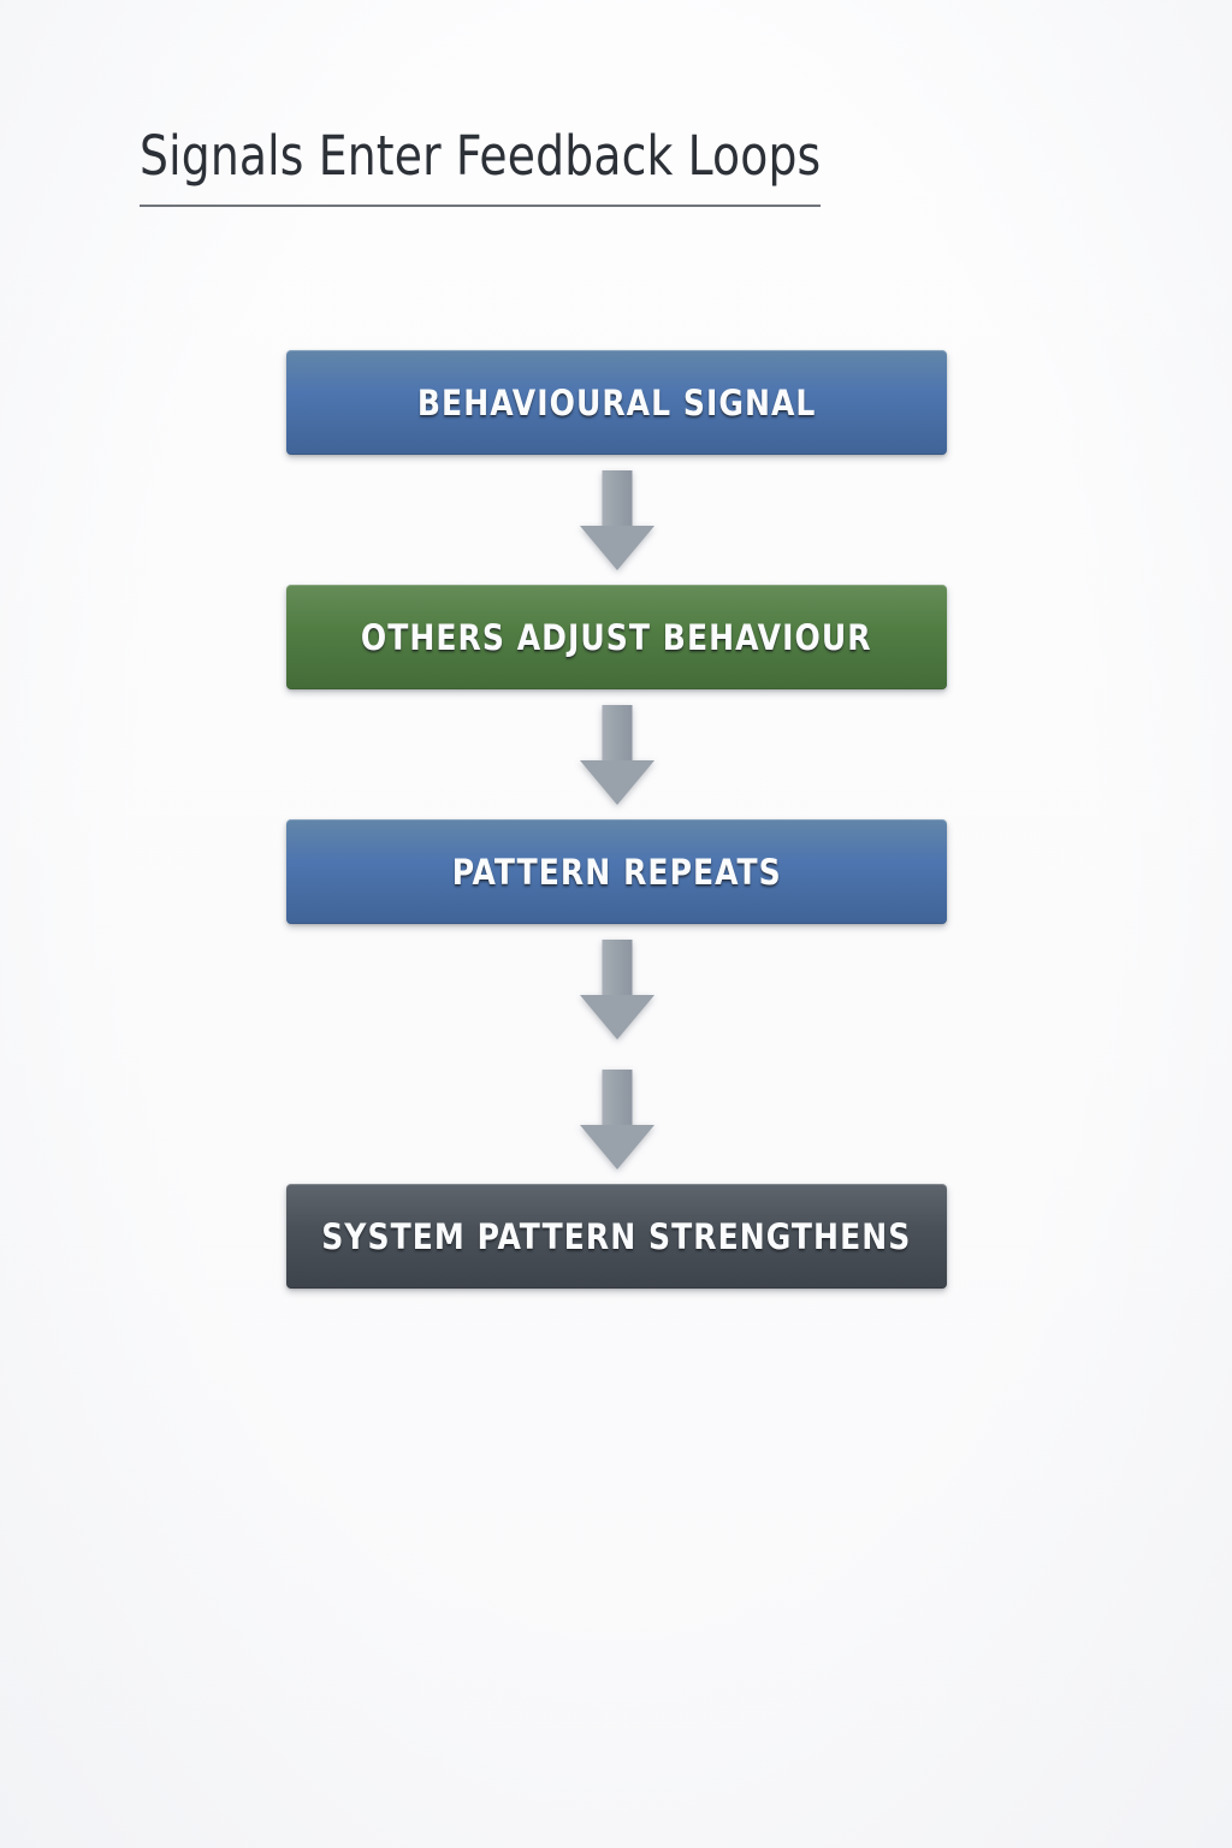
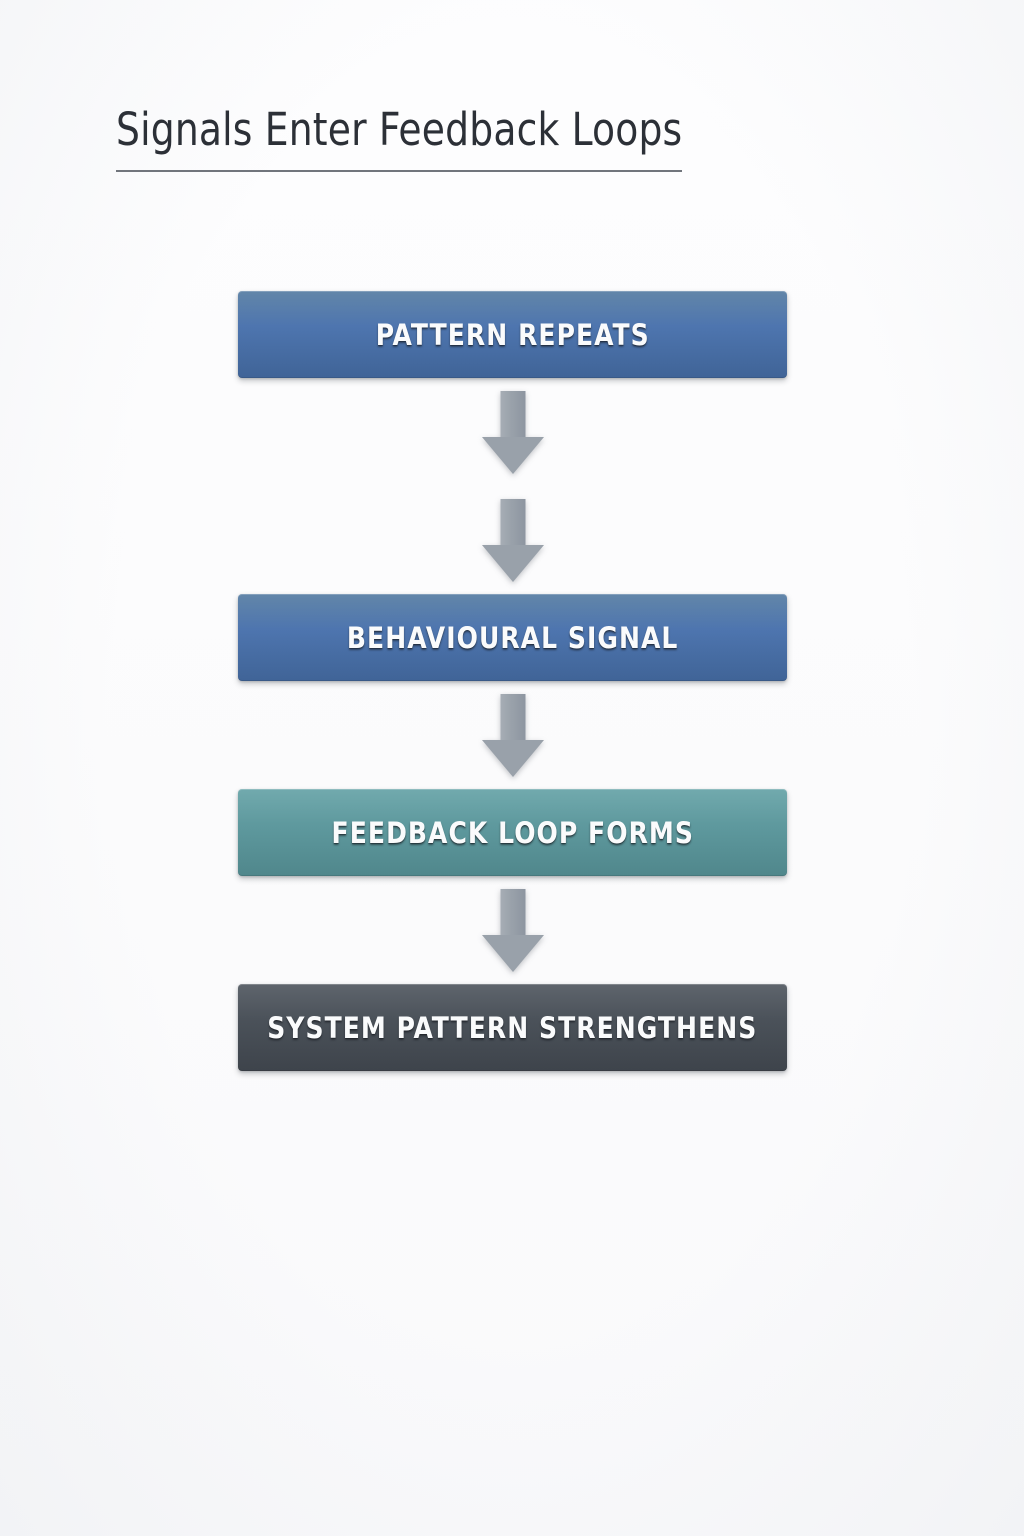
  Signals Enter Feedback Loops
- BEHAVIOURAL SIGNAL
+ PATTERN REPEATS
- OTHERS ADJUST BEHAVIOUR
- PATTERN REPEATS
+ BEHAVIOURAL SIGNAL
+ FEEDBACK LOOP FORMS
  SYSTEM PATTERN STRENGTHENS
